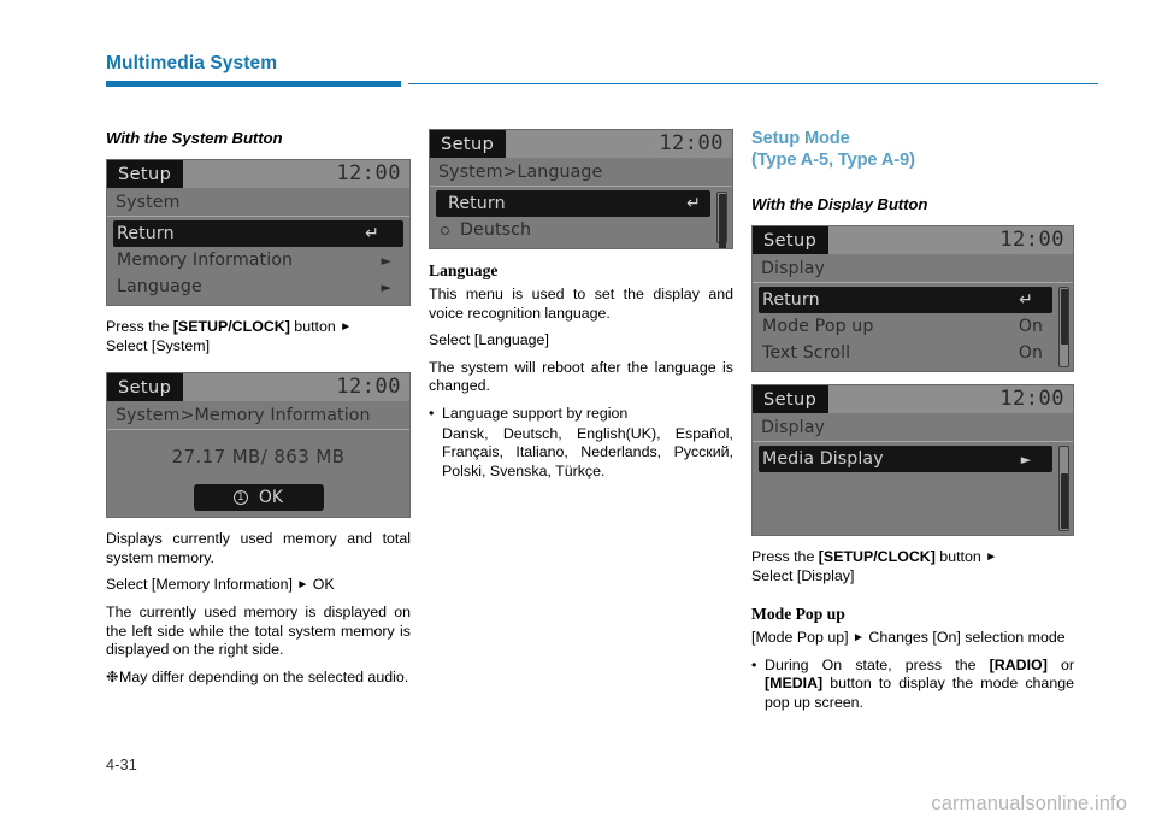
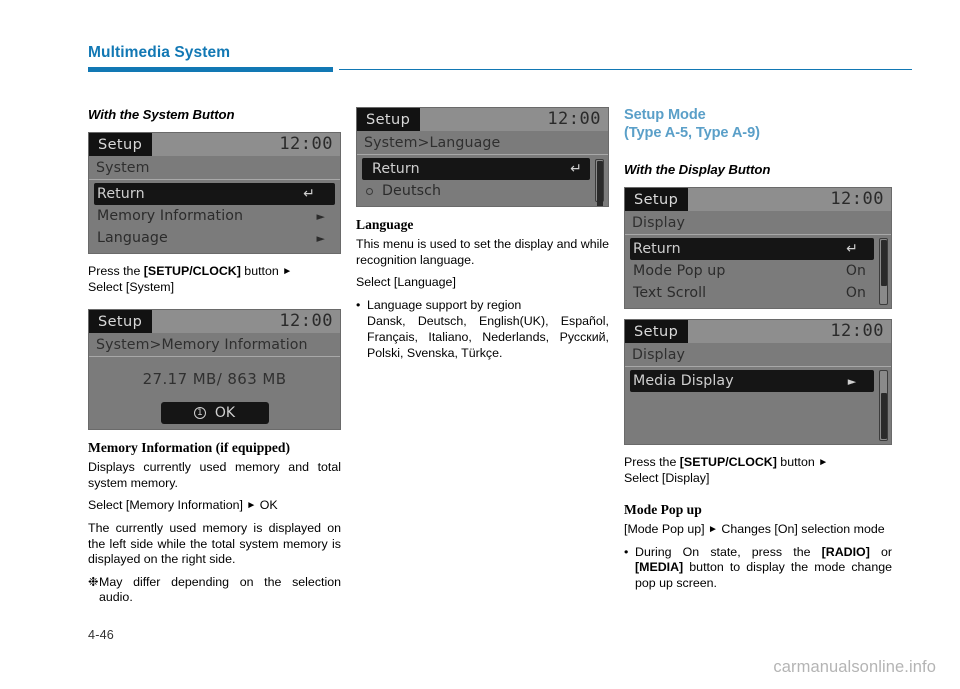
  Multimedia System
  With the System Button
  Setup
  12:00
  System
  Return
  ↵
  Memory Information
  ►
  Language
  ►
  Press the [SETUP/CLOCK] button ►
  Select [System]
  Setup
  12:00
  System>Memory Information
  27.17 MB/ 863 MB
  1
  OK
+ Memory Information (if equipped)
  Displays currently used memory and total system memory.
  Select [Memory Information] ► OK
  The currently used memory is displayed on the left side while the total system memory is displayed on the right side.
  ❉
- May differ depending on the selected audio.
+ May differ depending on the selection audio.
  Setup
  12:00
  System>Language
  Return
  ↵
  Deutsch
  Language
- This menu is used to set the display and voice recognition language.
+ This menu is used to set the display and while recognition language.
  Select [Language]
- The system will reboot after the language is changed.
  •
  Language support by region
  Dansk, Deutsch, English(UK), Español, Français, Italiano, Nederlands, Русский, Polski, Svenska, Türkçe.
  Setup Mode
  (Type A-5, Type A-9)
  With the Display Button
  Setup
  12:00
  Display
  Return
  ↵
  Mode Pop up
  On
  Text Scroll
  On
  Setup
  12:00
  Display
  Media Display
  ►
  Press the [SETUP/CLOCK] button ►
  Select [Display]
  Mode Pop up
  [Mode Pop up] ► Changes [On] selection mode
  •
  During On state, press the [RADIO] or [MEDIA] button to display the mode change pop up screen.
- 4-31
+ 4-46
  carmanualsonline.info
